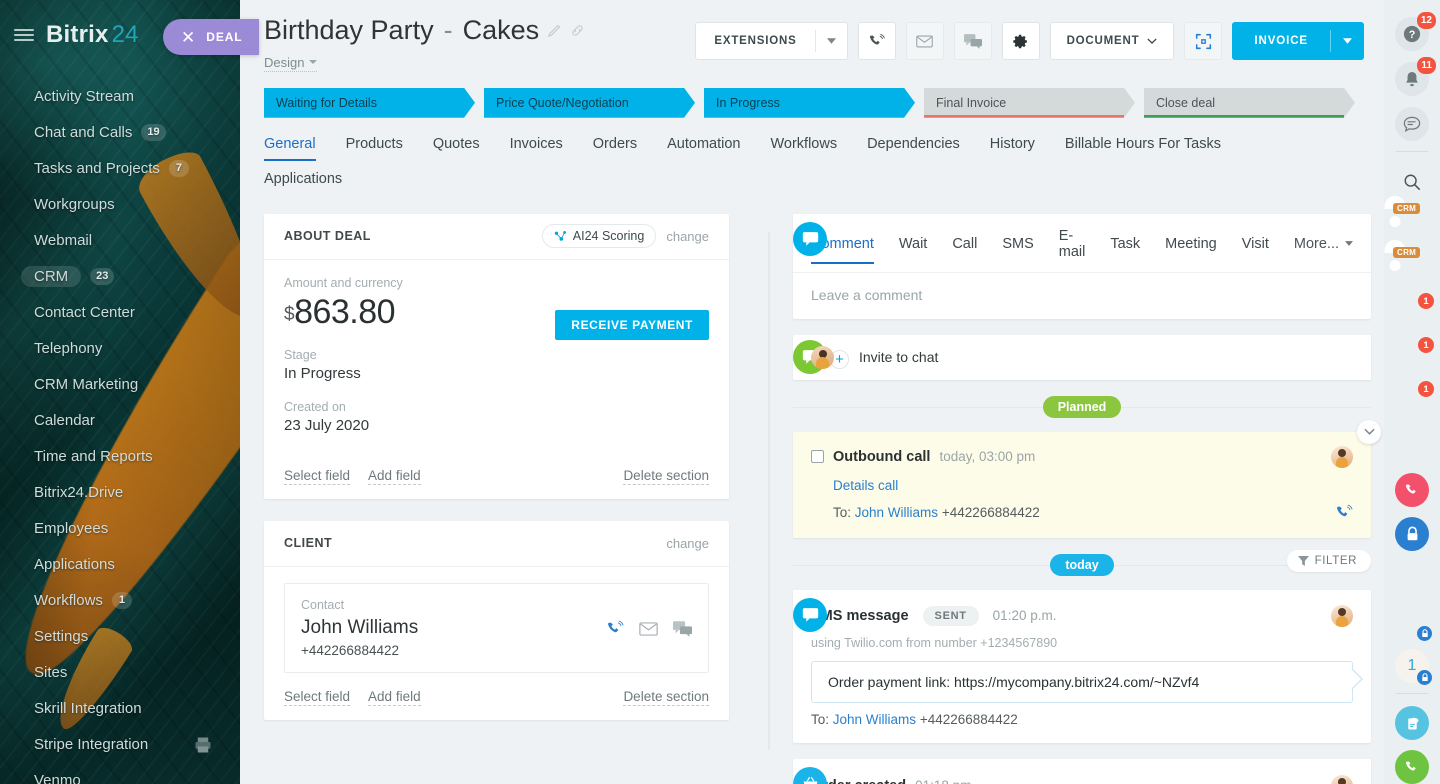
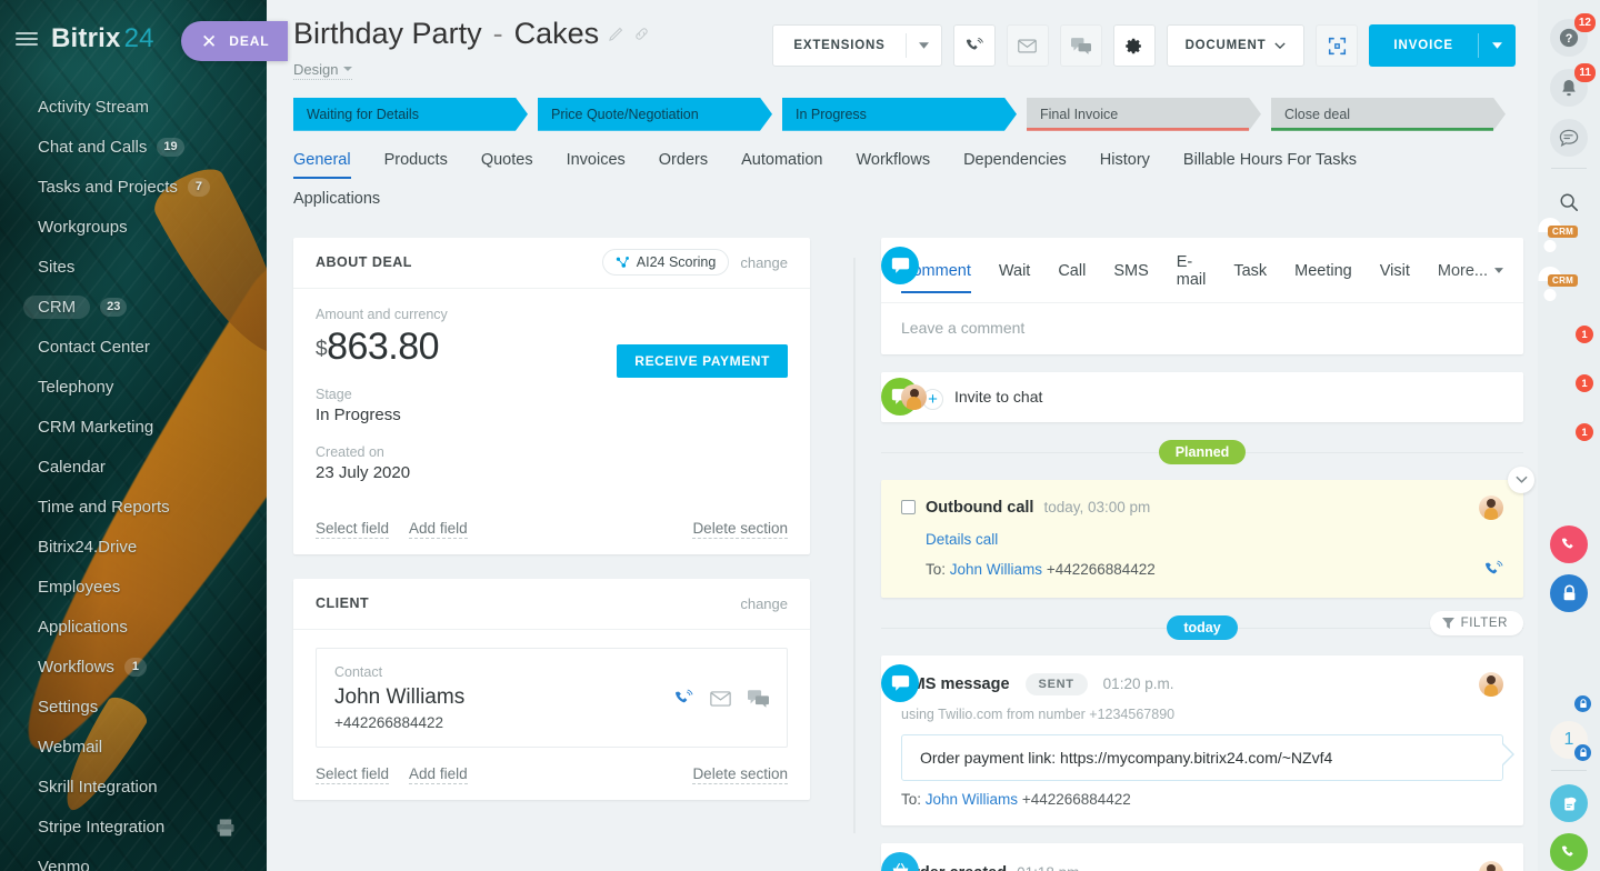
  Bitrix24
  Activity Stream
  Chat and Calls
  19
  Tasks and Projects
  7
  Workgroups
- Webmail
+ Sites
  CRM
  23
  Contact Center
  Telephony
  CRM Marketing
  Calendar
  Time and Reports
  Bitrix24.Drive
  Employees
  Applications
  Workflows
  1
  Settings
- Sites
+ Webmail
  Skrill Integration
  Stripe Integration
  Venmo
  ✕
  DEAL
  Birthday Party
  -
  Cakes
  Design
  EXTENSIONS
  DOCUMENT
  INVOICE
  Waiting for Details
  Price Quote/Negotiation
  In Progress
  Final Invoice
  Close deal
  General
  Products
  Quotes
  Invoices
  Orders
  Automation
  Workflows
  Dependencies
  History
  Billable Hours For Tasks
  Applications
  ABOUT DEAL
  AI24 Scoring
  change
  Amount and currency
  $863.80
  RECEIVE PAYMENT
  Stage
  In Progress
  Created on
  23 July 2020
  Select field
  Add field
  Delete section
  CLIENT
  change
  Contact
  John Williams
  +442266884422
  Select field
  Add field
  Delete section
  mment
  Wait
  Call
  SMS
  E-mail
  Task
  Meeting
  Visit
  More...
  Leave a comment
  +
  Invite to chat
  Planned
  Outbound call
  today, 03:00 pm
  Details call
  To:
  John Williams
  +442266884422
  today
  FILTER
  S message
  SENT
  01:20 p.m.
  using Twilio.com from number +1234567890
  Order payment link: https://mycompany.bitrix24.com/~NZvf4
  To:
  John Williams
  +442266884422
  ?
  12
  11
  CRM
  CRM
  1
  1
  1
  1
